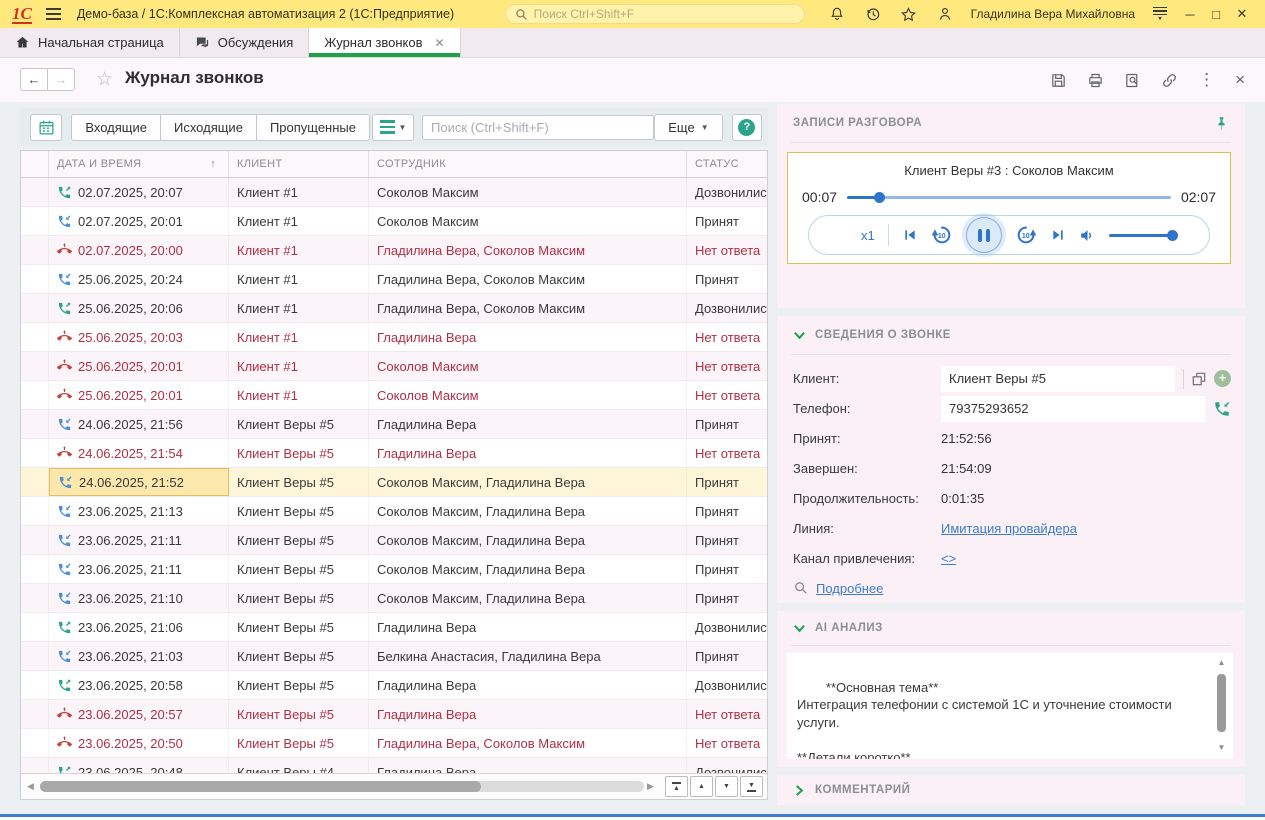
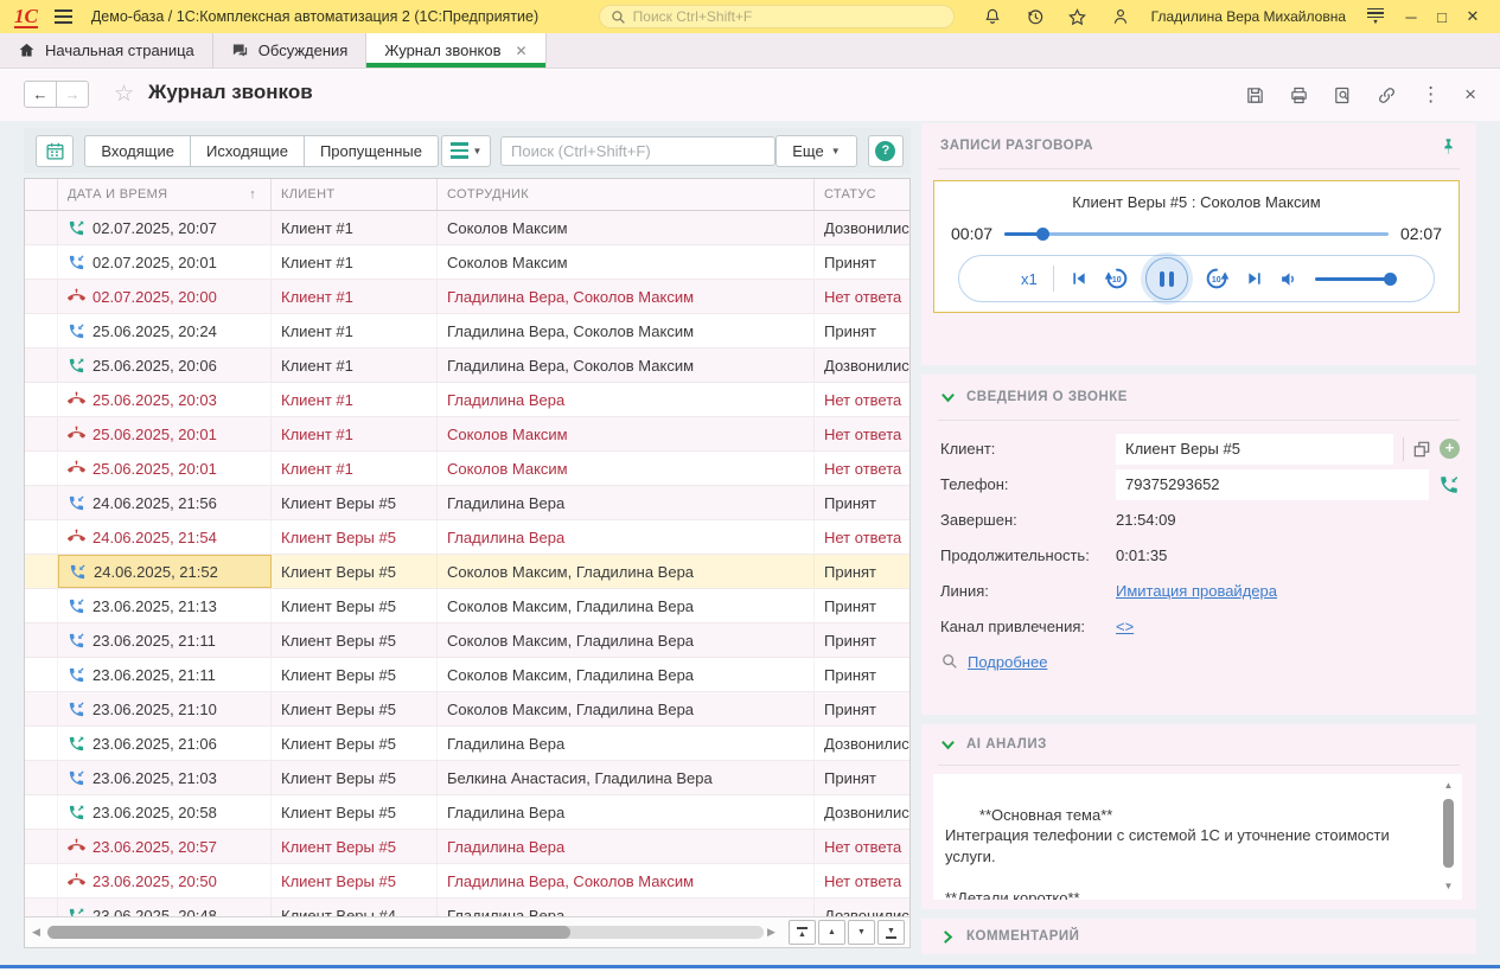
  1С
  Демо-база / 1С:Комплексная автоматизация 2 (1С:Предприятие)
  Поиск Ctrl+Shift+F
  Гладилина Вера Михайловна
  ─
  □
  ✕
  Начальная страница
  Обсуждения
  Журнал звонков
  ✕
  ←
  →
  ☆
  Журнал звонков
  ⋮
  ×
  Входящие
  Исходящие
  Пропущенные
  ▼
  Поиск (Ctrl+Shift+F)
  Еще
  ▼
  ?
  ДАТА И ВРЕМЯ
  ↑
  КЛИЕНТ
  СОТРУДНИК
  СТАТУС
  02.07.2025, 20:07
  Клиент #1
  Соколов Максим
  Дозвонилис
  02.07.2025, 20:01
  Клиент #1
  Соколов Максим
  Принят
  02.07.2025, 20:00
  Клиент #1
  Гладилина Вера, Соколов Максим
  Нет ответа
  25.06.2025, 20:24
  Клиент #1
  Гладилина Вера, Соколов Максим
  Принят
  25.06.2025, 20:06
  Клиент #1
  Гладилина Вера, Соколов Максим
  Дозвонилис
  25.06.2025, 20:03
  Клиент #1
  Гладилина Вера
  Нет ответа
  25.06.2025, 20:01
  Клиент #1
  Соколов Максим
  Нет ответа
  25.06.2025, 20:01
  Клиент #1
  Соколов Максим
  Нет ответа
  24.06.2025, 21:56
  Клиент Веры #5
  Гладилина Вера
  Принят
  24.06.2025, 21:54
  Клиент Веры #5
  Гладилина Вера
  Нет ответа
  24.06.2025, 21:52
  Клиент Веры #5
  Соколов Максим, Гладилина Вера
  Принят
  23.06.2025, 21:13
  Клиент Веры #5
  Соколов Максим, Гладилина Вера
  Принят
  23.06.2025, 21:11
  Клиент Веры #5
  Соколов Максим, Гладилина Вера
  Принят
  23.06.2025, 21:11
  Клиент Веры #5
  Соколов Максим, Гладилина Вера
  Принят
  23.06.2025, 21:10
  Клиент Веры #5
  Соколов Максим, Гладилина Вера
  Принят
  23.06.2025, 21:06
  Клиент Веры #5
  Гладилина Вера
  Дозвонилис
  23.06.2025, 21:03
  Клиент Веры #5
  Белкина Анастасия, Гладилина Вера
  Принят
  23.06.2025, 20:58
  Клиент Веры #5
  Гладилина Вера
  Дозвонилис
  23.06.2025, 20:57
  Клиент Веры #5
  Гладилина Вера
  Нет ответа
  23.06.2025, 20:50
  Клиент Веры #5
  Гладилина Вера, Соколов Максим
  Нет ответа
  23.06.2025, 20:48
  Клиент Веры #4
  Гладилина Вера
  Дозвонилис
  ◀
  ▶
  ЗАПИСИ РАЗГОВОРА
- Клиент Веры #3 : Соколов Максим
+ Клиент Веры #5 : Соколов Максим
  00:07
  02:07
  x1
  СВЕДЕНИЯ О ЗВОНКЕ
  Клиент:
  Клиент Веры #5
  +
  Телефон:
  79375293652
- Принят:
- 21:52:56
  Завершен:
  21:54:09
  Продолжительность:
  0:01:35
  Линия:
  Имитация провайдера
  Канал привлечения:
  <>
  Подробнее
  AI АНАЛИЗ
  **Основная тема**
  Интеграция телефонии с системой 1С и уточнение стоимости услуги.
  **Детали коротко**
  ▲
  ▼
  КОММЕНТАРИЙ
